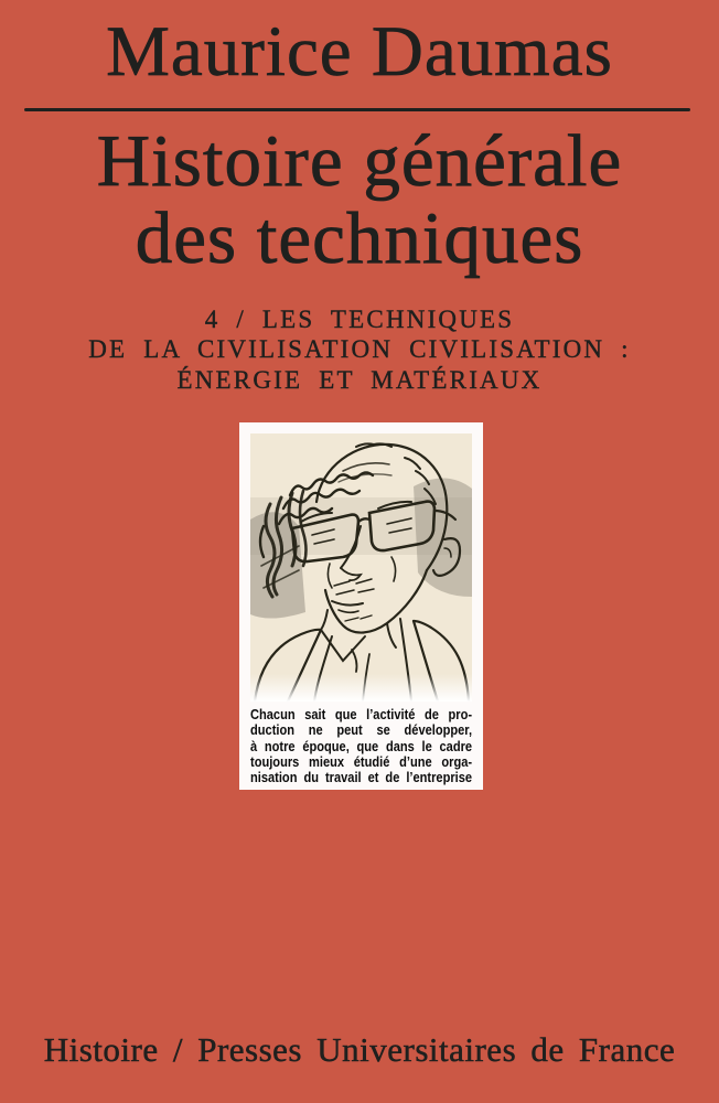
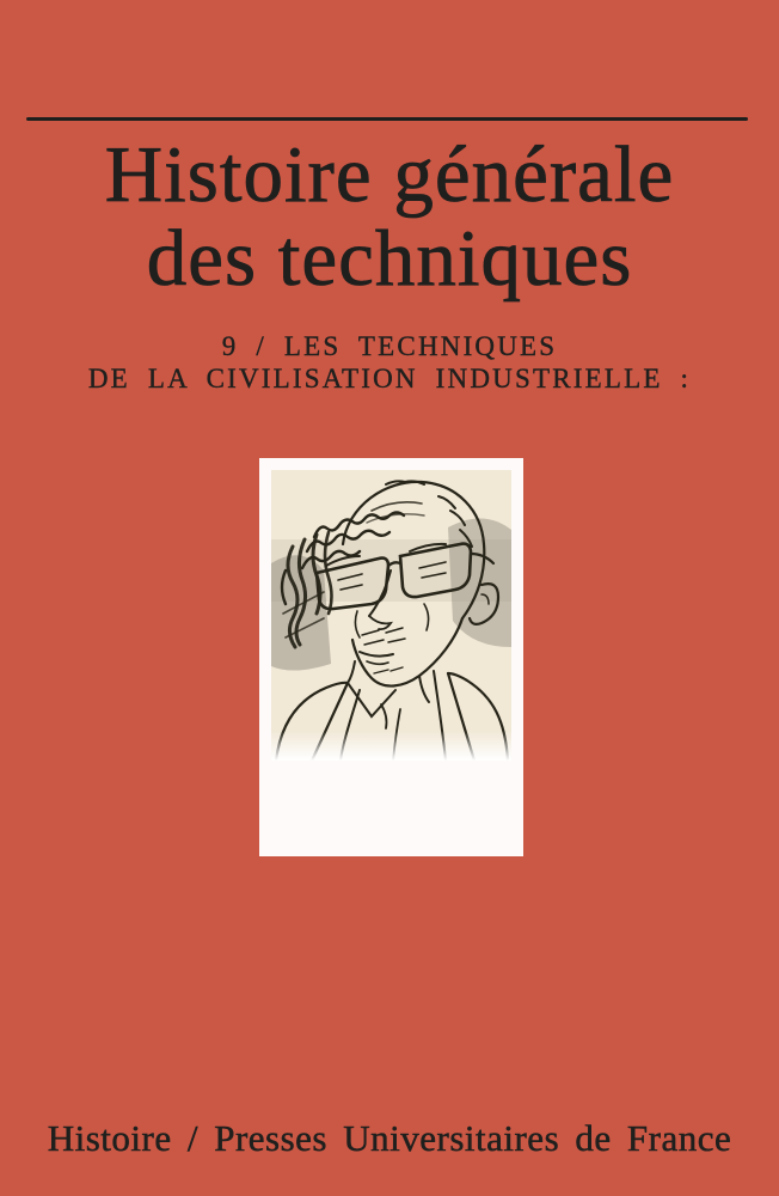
- Maurice Daumas
  Histoire générale
  des techniques
- 4 / LES TECHNIQUES
+ 9 / LES TECHNIQUES
- DE LA CIVILISATION CIVILISATION :
+ DE LA CIVILISATION INDUSTRIELLE :
- ÉNERGIE ET MATÉRIAUX
- Chacun sait que l’activité de pro-
- duction ne peut se développer,
- à notre époque, que dans le cadre
- toujours mieux étudié d’une orga-
- nisation du travail et de l’entreprise
  Histoire / Presses Universitaires de France
